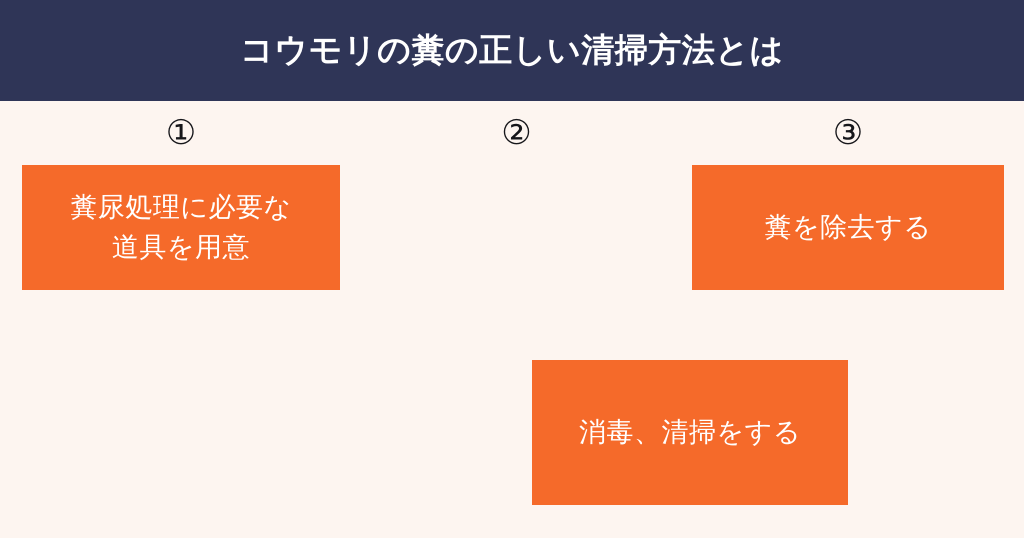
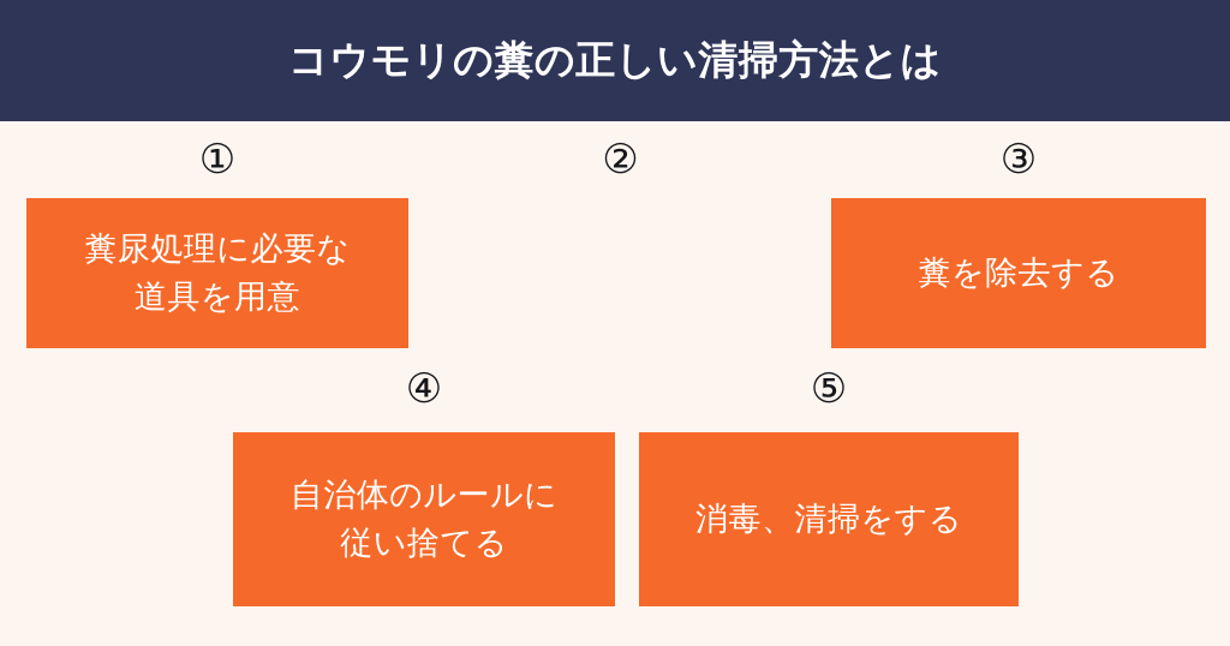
  コウモリの糞の正しい清掃方法とは
  ①
  糞尿処理に必要な
  道具を用意
  ②
  ③
  糞を除去する
+ ④
+ 自治体のルールに
+ 従い捨てる
+ ⑤
  消毒、清掃をする
